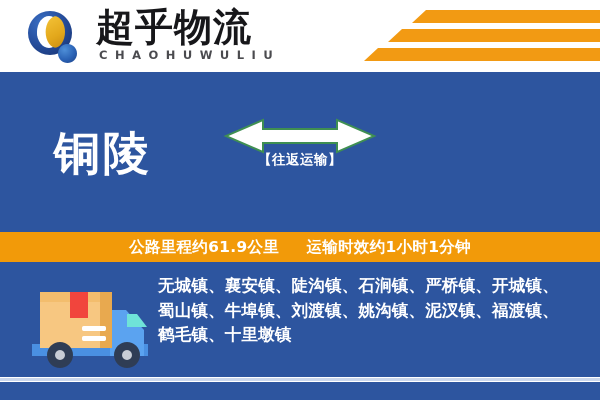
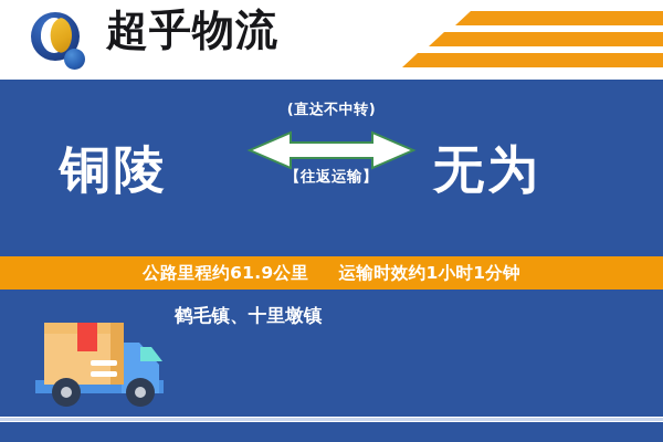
  超乎物流
- CHAOHUWULIU
  铜陵
+ (直达不中转)
  【往返运输】
+ 无为
  公路里程约61.9公里 运输时效约1小时1分钟
- 无城镇、襄安镇、陡沟镇、石涧镇、严桥镇、开城镇、
- 蜀山镇、牛埠镇、刘渡镇、姚沟镇、泥汊镇、福渡镇、
  鹤毛镇、十里墩镇
